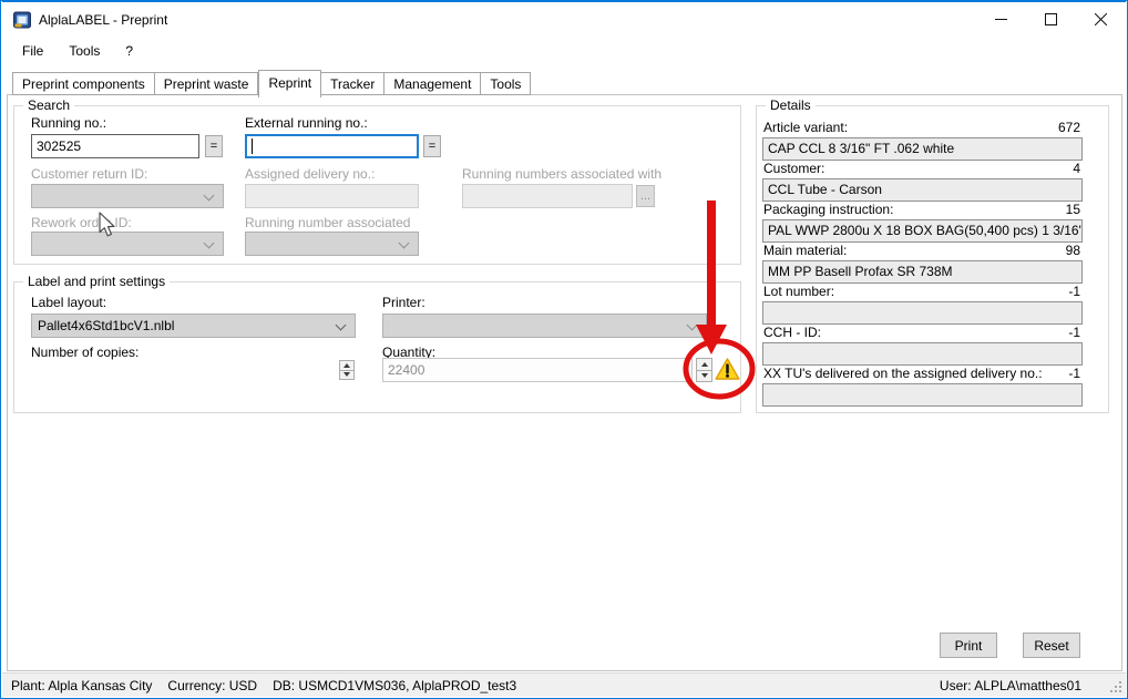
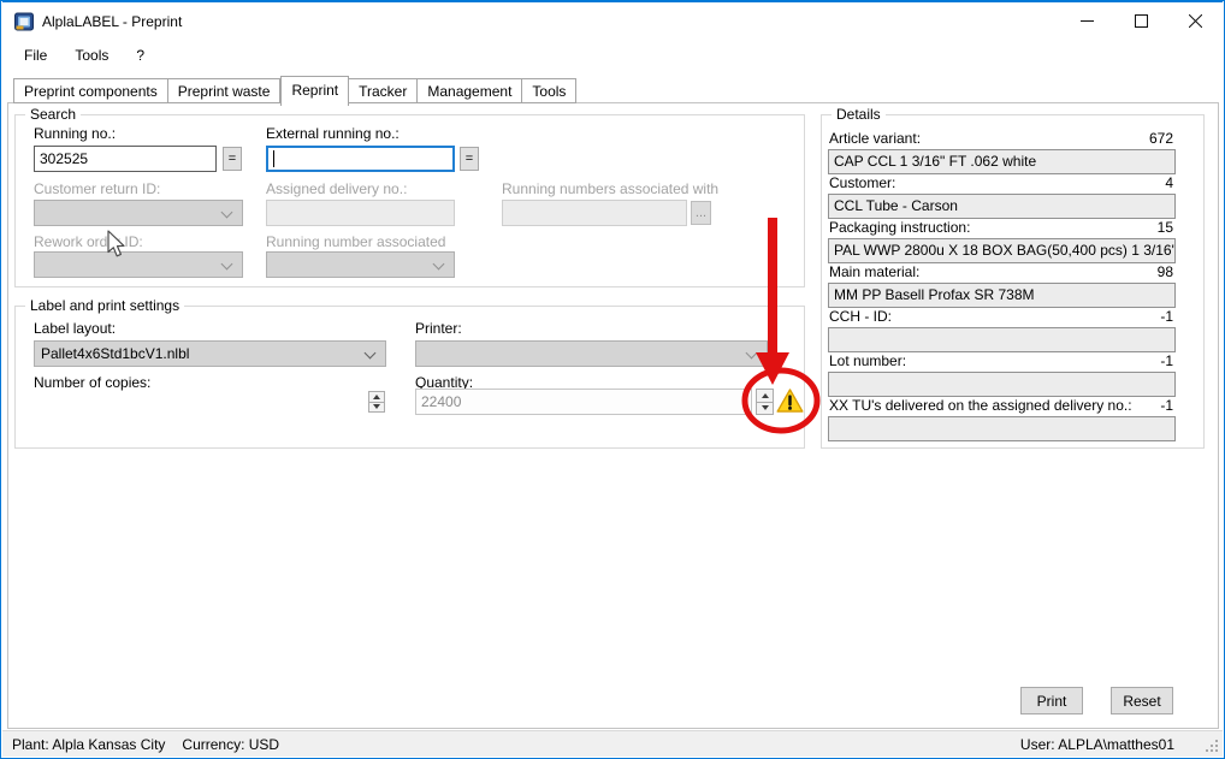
  AlplaLABEL - Preprint
  File
  Tools
  ?
  Preprint components
  Preprint waste
  Reprint
  Tracker
  Management
  Tools
  Search
  Running no.:
  302525
  =
  External running no.:
  =
  Customer return ID:
  Assigned delivery no.:
  Running numbers associated with
  ...
  Rework ord ID:
  Running number associated
  Label and print settings
  Label layout:
  Pallet4x6Std1bcV1.nlbl
  Printer:
  Number of copies:
  Quantity:
  22400
  Details
  Article variant:
  672
- CAP CCL 8 3/16" FT .062 white
+ CAP CCL 1 3/16" FT .062 white
  Customer:
  4
  CCL Tube - Carson
  Packaging instruction:
  15
  PAL WWP 2800u X 18 BOX BAG(50,400 pcs) 1 3/16"
  Main material:
  98
  MM PP Basell Profax SR 738M
- Lot number:
+ CCH - ID:
  -1
- CCH - ID:
+ Lot number:
  -1
  XX TU's delivered on the assigned delivery no.:
  -1
  Print
  Reset
  Plant: Alpla Kansas City
  Currency: USD
- DB: USMCD1VMS036, AlplaPROD_test3
  User: ALPLA\matthes01
